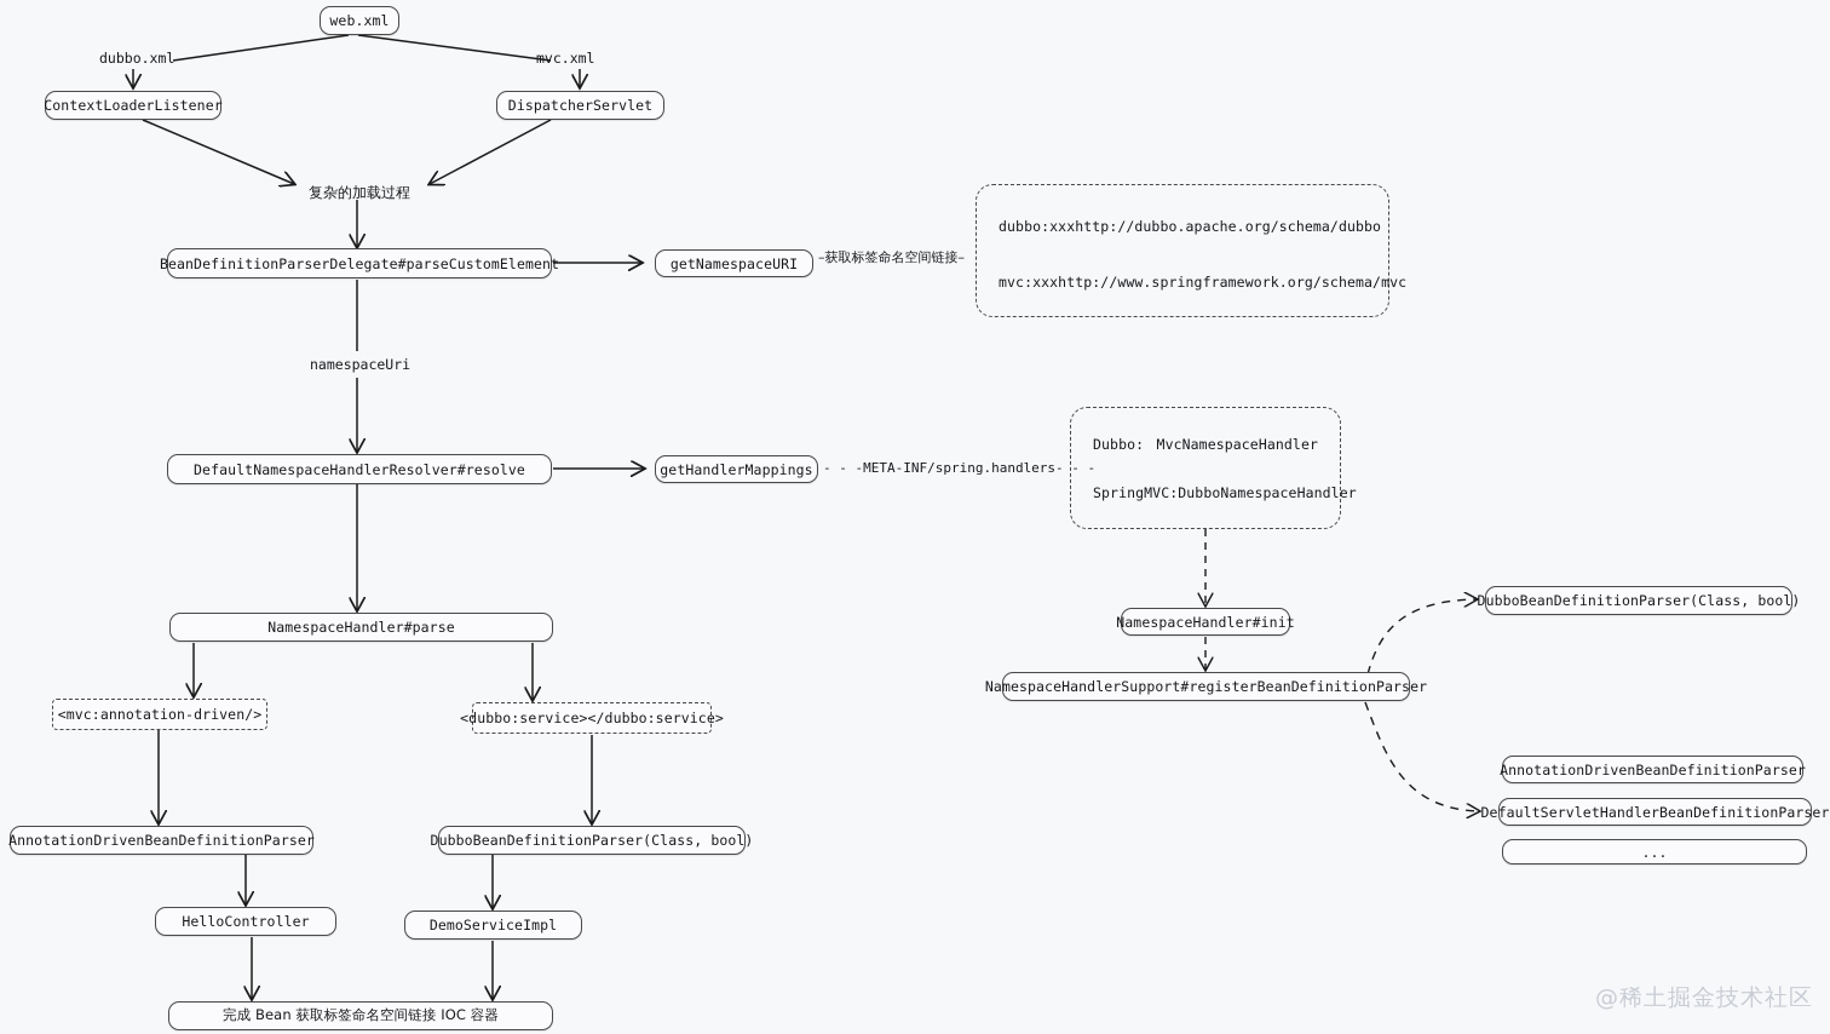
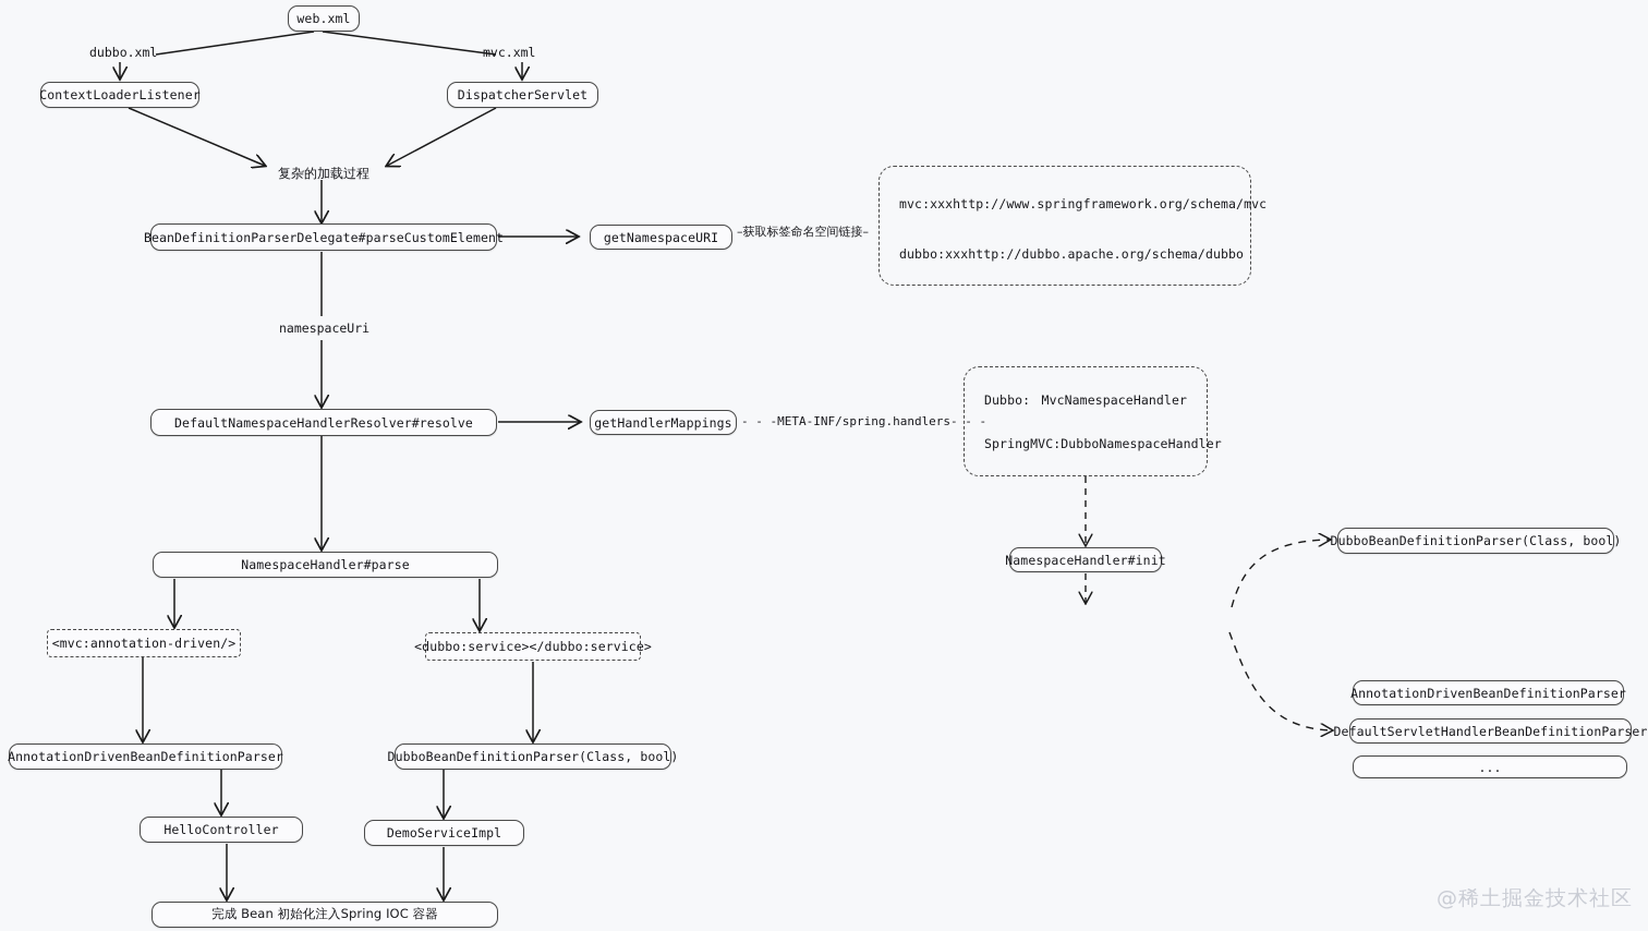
  web.xml
  ContextLoaderListener
  DispatcherServlet
  复杂的加载过程
  BeanDefinitionParserDelegate#parseCustomElement
  getNamespaceURI
  DefaultNamespaceHandlerResolver#resolve
  getHandlerMappings
  NamespaceHandler#parse
  <mvc:annotation-driven/>
  <dubbo:service></dubbo:service>
  AnnotationDrivenBeanDefinitionParser
  DubboBeanDefinitionParser(Class, bool)
  HelloController
  DemoServiceImpl
- 完成 Bean 获取标签命名空间链接 IOC 容器
+ 完成 Bean 初始化注入Spring IOC 容器
  NamespaceHandler#init
- NamespaceHandlerSupport#registerBeanDefinitionParser
  DubboBeanDefinitionParser(Class, bool)
  AnnotationDrivenBeanDefinitionParser
  DefaultServletHandlerBeanDefinitionParser
  ...
- dubbo:xxx
+ mvc:xxx
- http://dubbo.apache.org/schema/dubbo
+ http://www.springframework.org/schema/mvc
- mvc:xxx
+ dubbo:xxx
- http://www.springframework.org/schema/mvc
+ http://dubbo.apache.org/schema/dubbo
  Dubbo:
  MvcNamespaceHandler
  SpringMVC:
  DubboNamespaceHandler
  dubbo.xml
  mvc.xml
  namespaceUri
  –获取标签命名空间链接–
  - - -META-INF/spring.handlers- - -
  @稀土掘金技术社区
